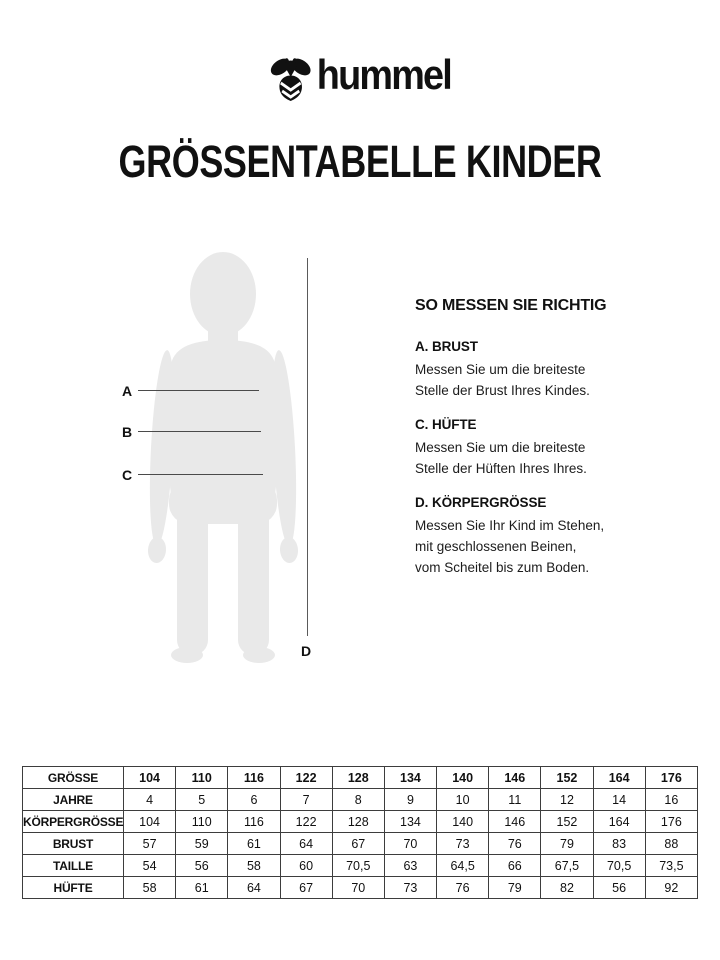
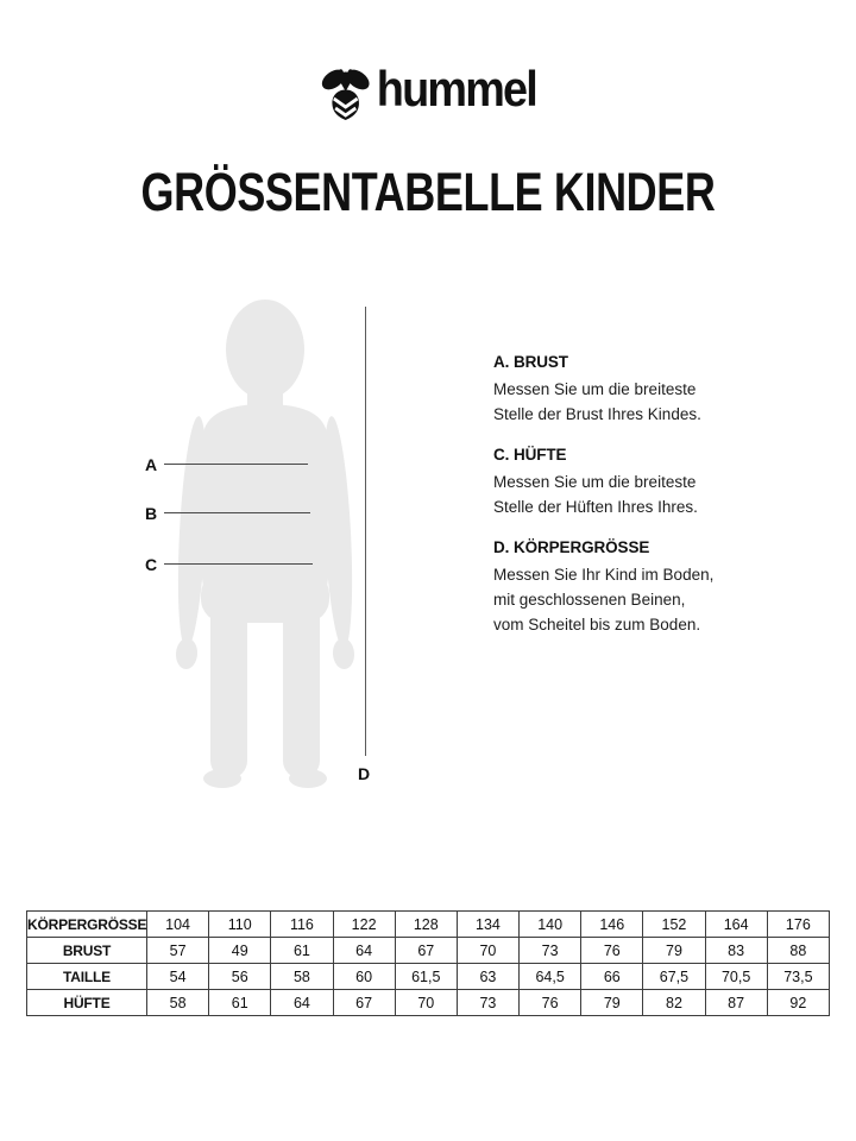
  hummel
  GRÖSSENTABELLE KINDER
  A
  B
  C
  D
- SO MESSEN SIE RICHTIG
  A. BRUST
  Messen Sie um die breiteste
  Stelle der Brust Ihres Kindes.
  C. HÜFTE
  Messen Sie um die breiteste
  Stelle der Hüften Ihres Ihres.
  D. KÖRPERGRÖSSE
- Messen Sie Ihr Kind im Stehen,
+ Messen Sie Ihr Kind im Boden,
  mit geschlossenen Beinen,
  vom Scheitel bis zum Boden.
- GRÖSSE	104	110	116	122	128	134	140	146	152	164	176
- JAHRE	4	5	6	7	8	9	10	11	12	14	16
  KÖRPERGRÖSSE	104	110	116	122	128	134	140	146	152	164	176
- BRUST	57	59	61	64	67	70	73	76	79	83	88
+ BRUST	57	49	61	64	67	70	73	76	79	83	88
- TAILLE	54	56	58	60	70,5	63	64,5	66	67,5	70,5	73,5
+ TAILLE	54	56	58	60	61,5	63	64,5	66	67,5	70,5	73,5
- HÜFTE	58	61	64	67	70	73	76	79	82	56	92
+ HÜFTE	58	61	64	67	70	73	76	79	82	87	92
